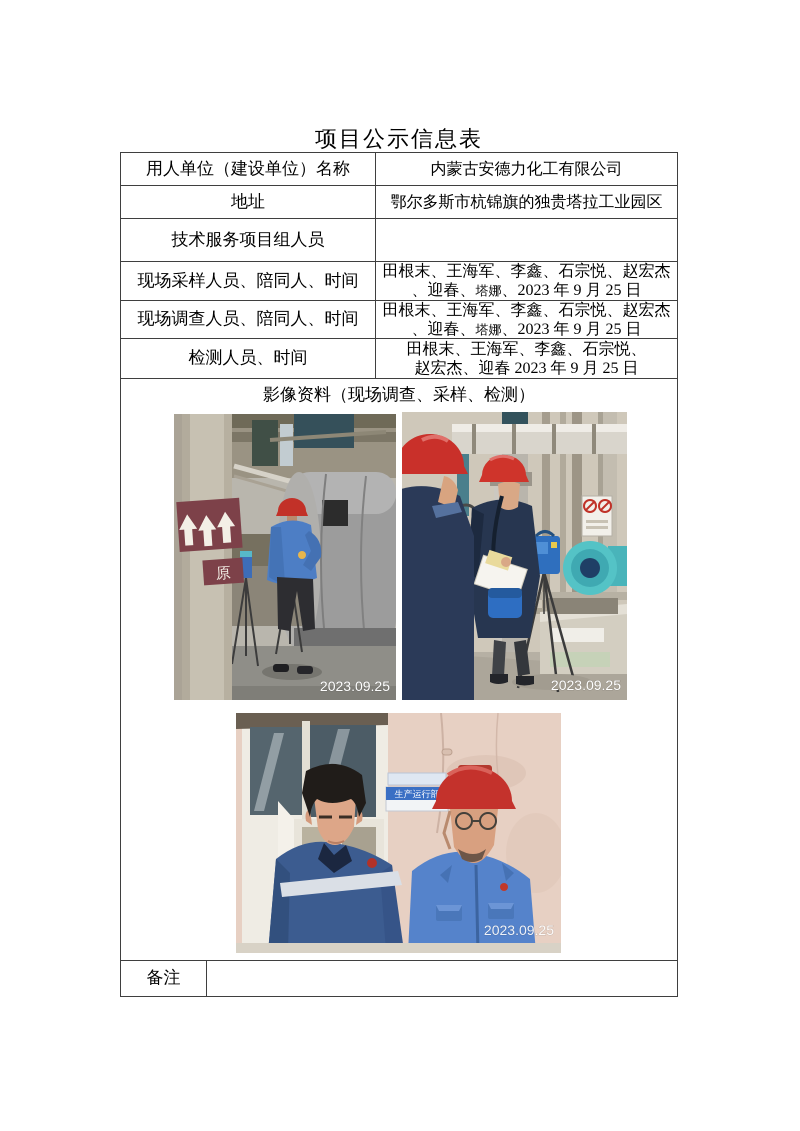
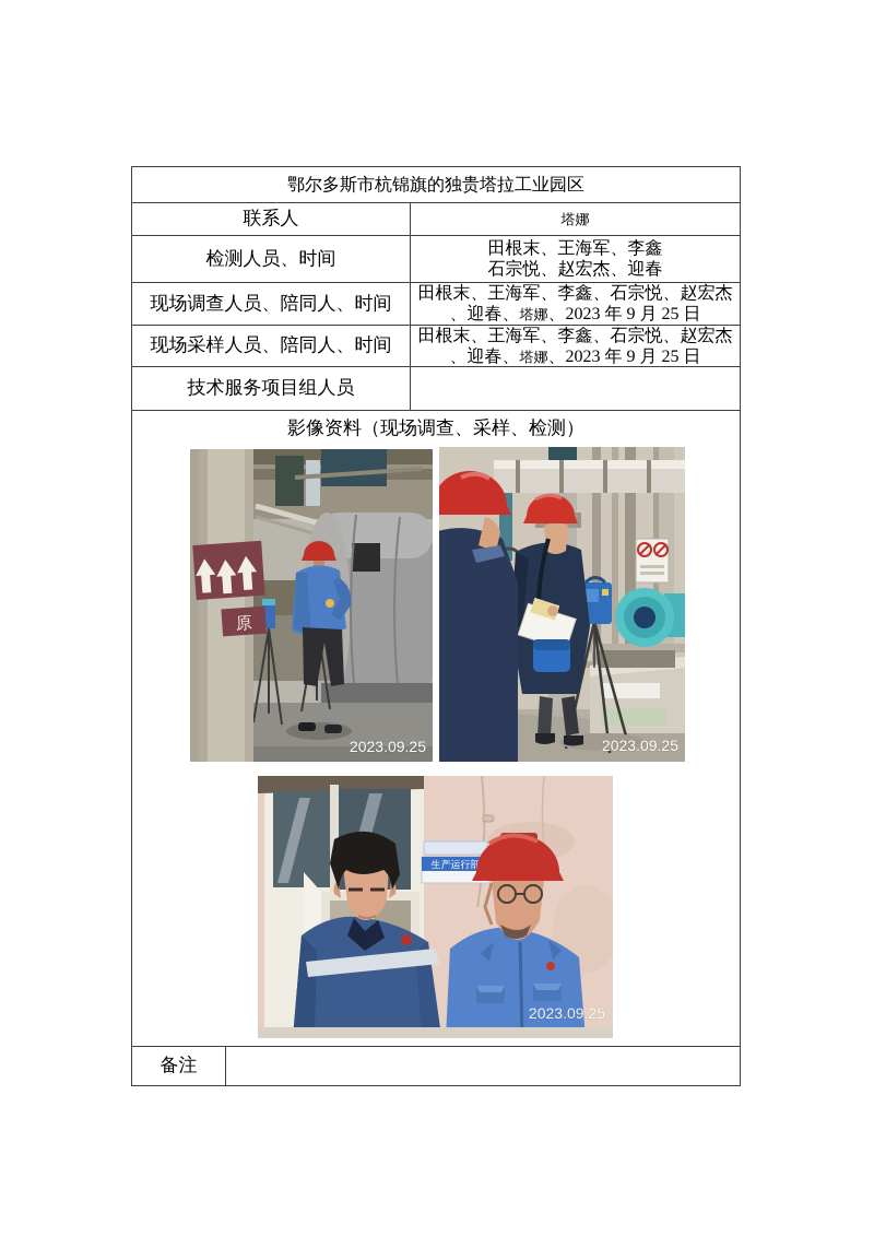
- 项目公示信息表
- 用人单位（建设单位）名称
- 内蒙古安德力化工有限公司
- 地址
  鄂尔多斯市杭锦旗的独贵塔拉工业园区
+ 联系人
+ 塔娜
- 技术服务项目组人员
+ 检测人员、时间
+ 田根末、王海军、李鑫
+ 石宗悦、赵宏杰、迎春
- 现场采样人员、陪同人、时间
+ 现场调查人员、陪同人、时间
  田根末、王海军、李鑫、石宗悦、赵宏杰
  、迎春、塔娜、2023 年 9 月 25 日
- 现场调查人员、陪同人、时间
+ 现场采样人员、陪同人、时间
  田根末、王海军、李鑫、石宗悦、赵宏杰
  、迎春、塔娜、2023 年 9 月 25 日
- 检测人员、时间
+ 技术服务项目组人员
- 田根末、王海军、李鑫、石宗悦、
- 赵宏杰、迎春 2023 年 9 月 25 日
  影像资料（现场调查、采样、检测）
  2023.09.25
  2023.09.25
  生产运行部
  2023.09.25
  备注
